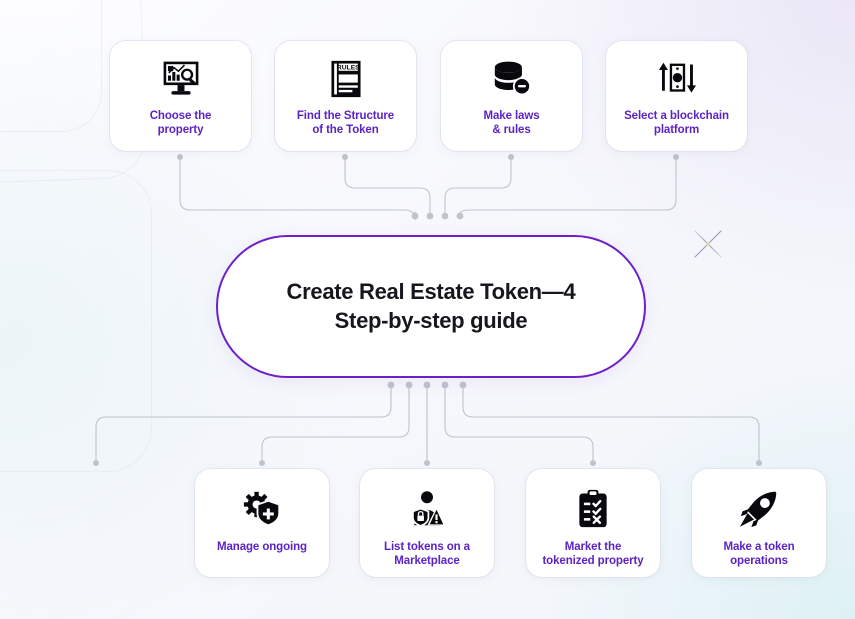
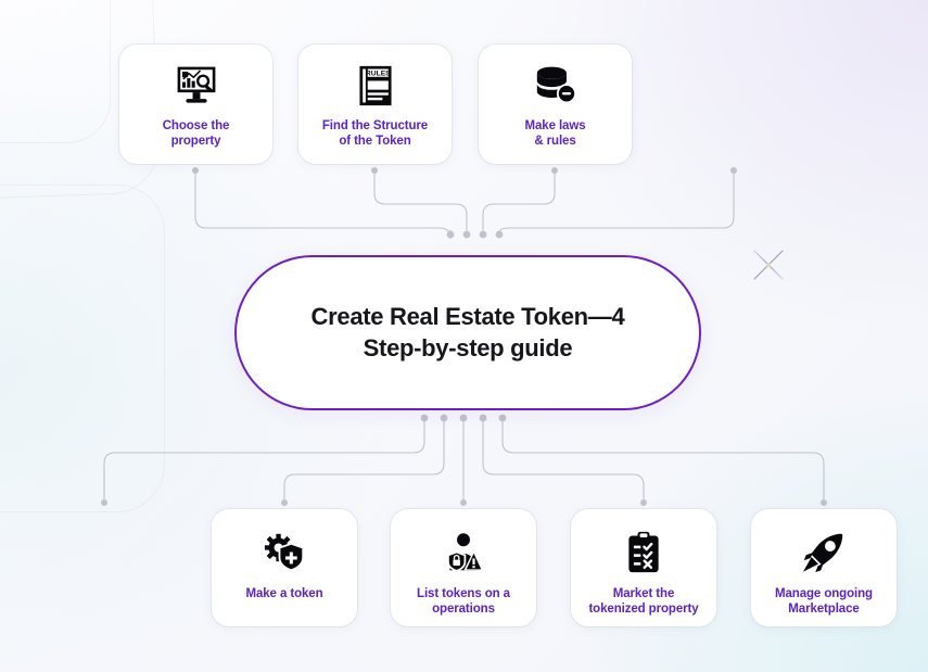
  Choose the
  property
  Find the Structure
  of the Token
  Make laws
  & rules
- Select a blockchain
- platform
  Create Real Estate Token—4
  Step-by-step guide
- Manage ongoing
+ Make a token
  List tokens on a
- Marketplace
+ operations
  Market the
  tokenized property
- Make a token
+ Manage ongoing
- operations
+ Marketplace
